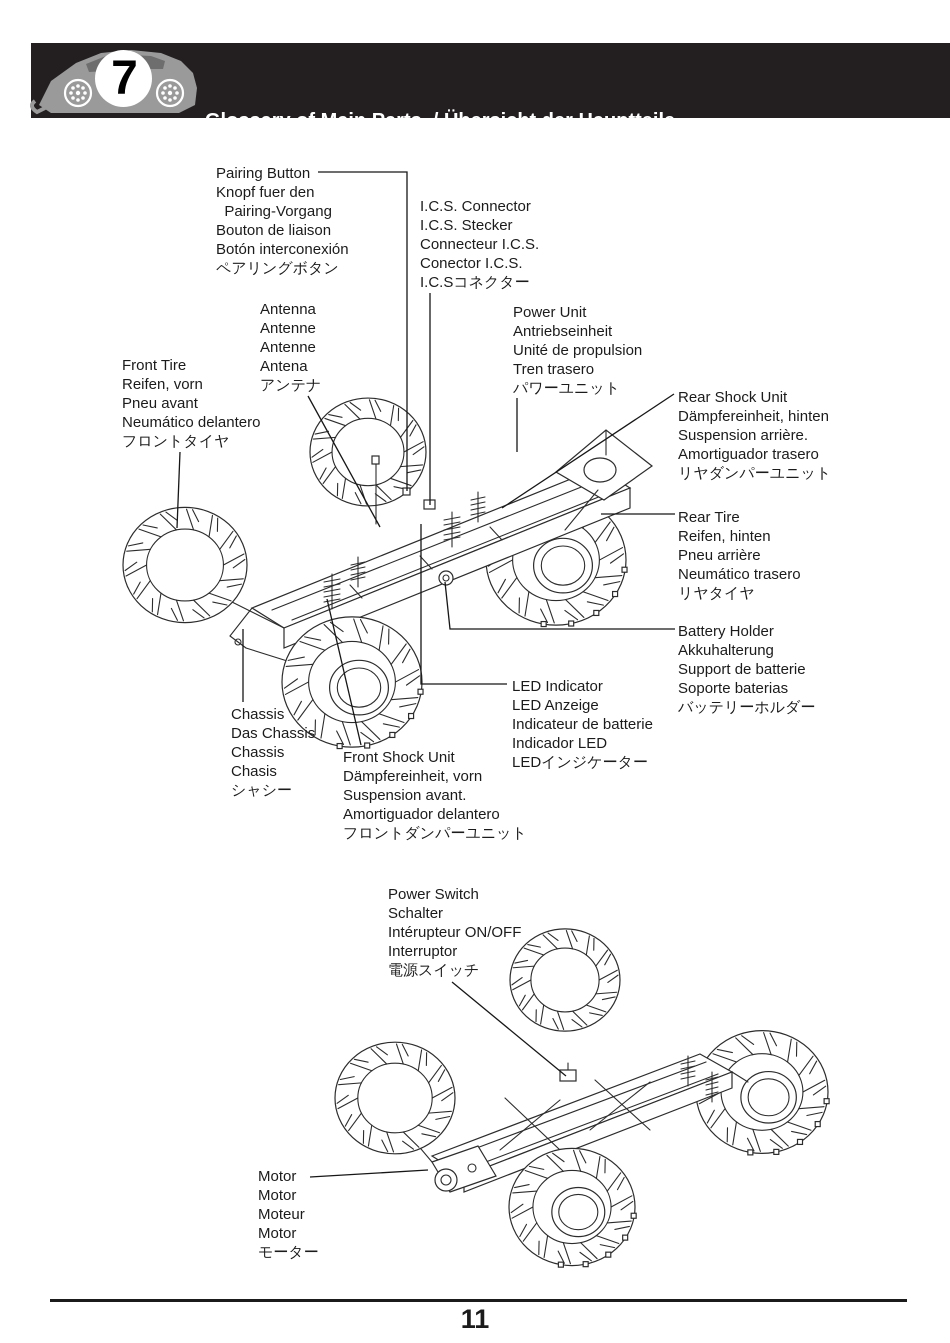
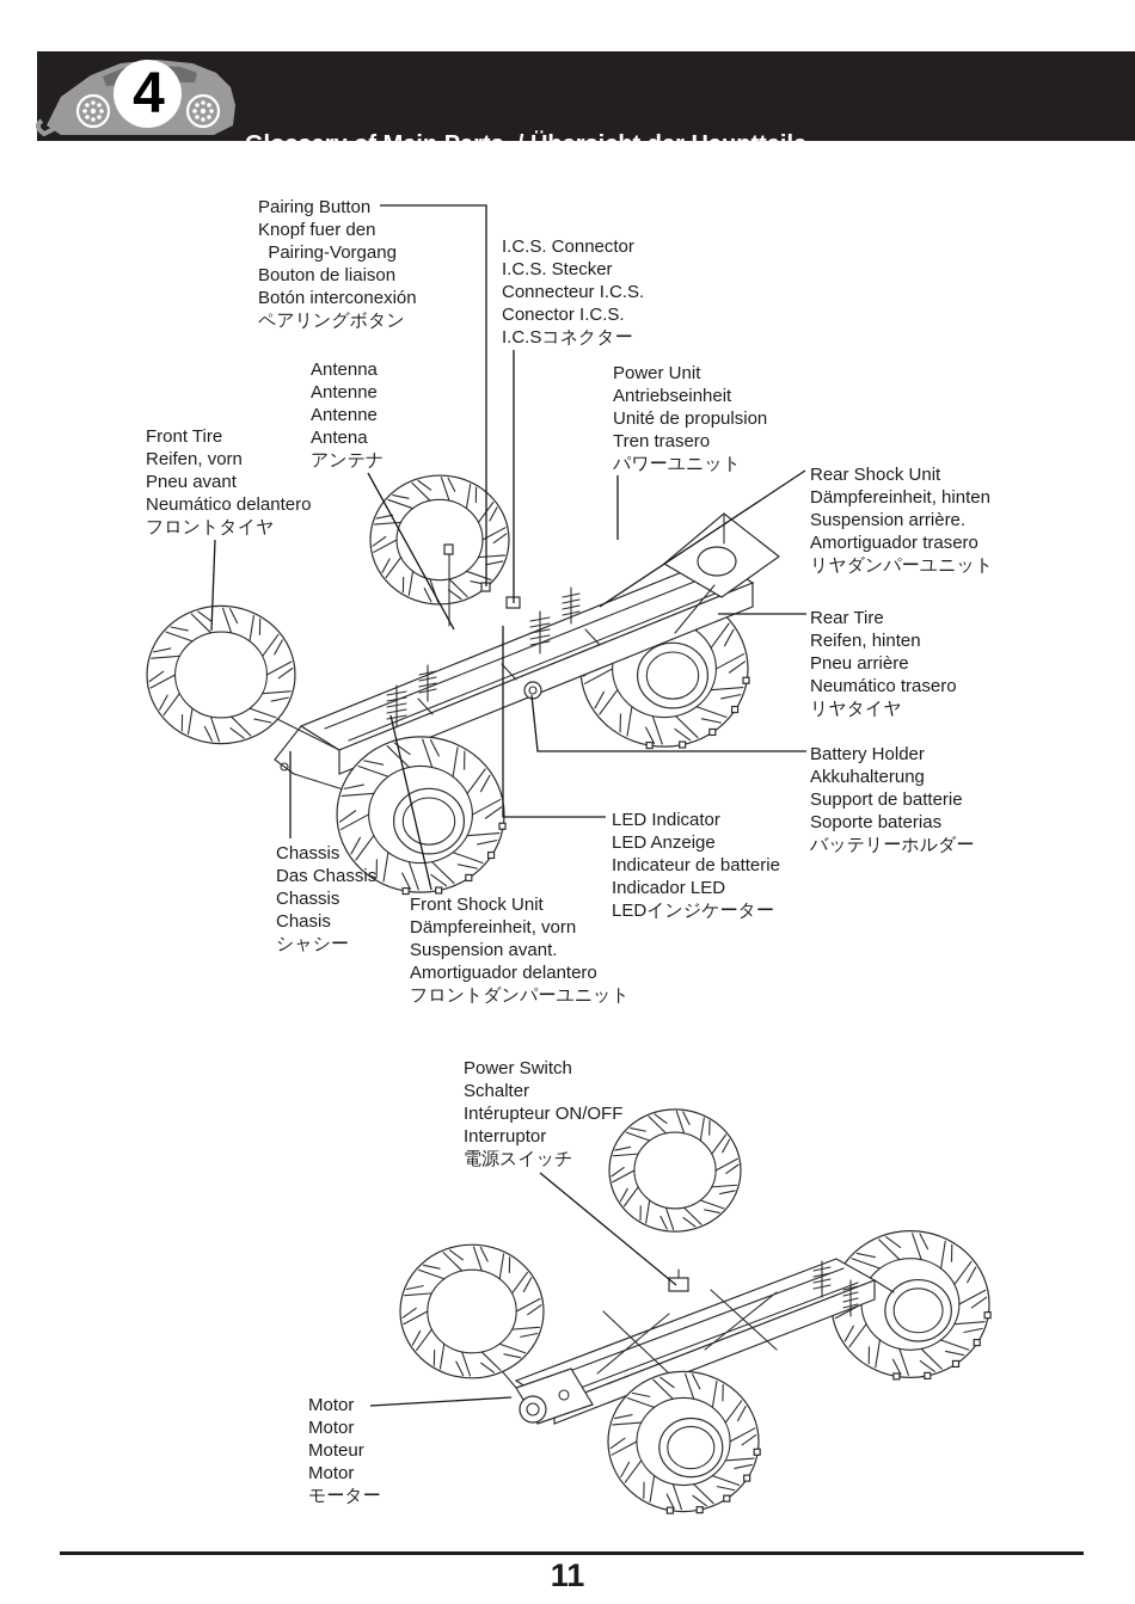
- 7
+ 4
  Glossary of Main Parts / Übersicht der Hauptteile
  / Glossaire / Indice de Piezas / 各部の名称
  Pairing Button
  Knopf fuer den
  Pairing-Vorgang
  Bouton de liaison
  Botón interconexión
  ペアリングボタン
  I.C.S. Connector
  I.C.S. Stecker
  Connecteur I.C.S.
  Conector I.C.S.
  I.C.Sコネクター
  Antenna
  Antenne
  Antenne
  Antena
  アンテナ
  Front Tire
  Reifen, vorn
  Pneu avant
  Neumático delantero
  フロントタイヤ
  Power Unit
  Antriebseinheit
  Unité de propulsion
  Tren trasero
  パワーユニット
  Rear Shock Unit
  Dämpfereinheit, hinten
  Suspension arrière.
  Amortiguador trasero
  リヤダンパーユニット
  Rear Tire
  Reifen, hinten
  Pneu arrière
  Neumático trasero
  リヤタイヤ
  Battery Holder
  Akkuhalterung
  Support de batterie
  Soporte baterias
  バッテリーホルダー
  LED Indicator
  LED Anzeige
  Indicateur de batterie
  Indicador LED
  LEDインジケーター
  Chassis
  Das Chassis
  Chassis
  Chasis
  シャシー
  Front Shock Unit
  Dämpfereinheit, vorn
  Suspension avant.
  Amortiguador delantero
  フロントダンパーユニット
  Power Switch
  Schalter
  Intérupteur ON/OFF
  Interruptor
  電源スイッチ
  Motor
  Motor
  Moteur
  Motor
  モーター
  11
